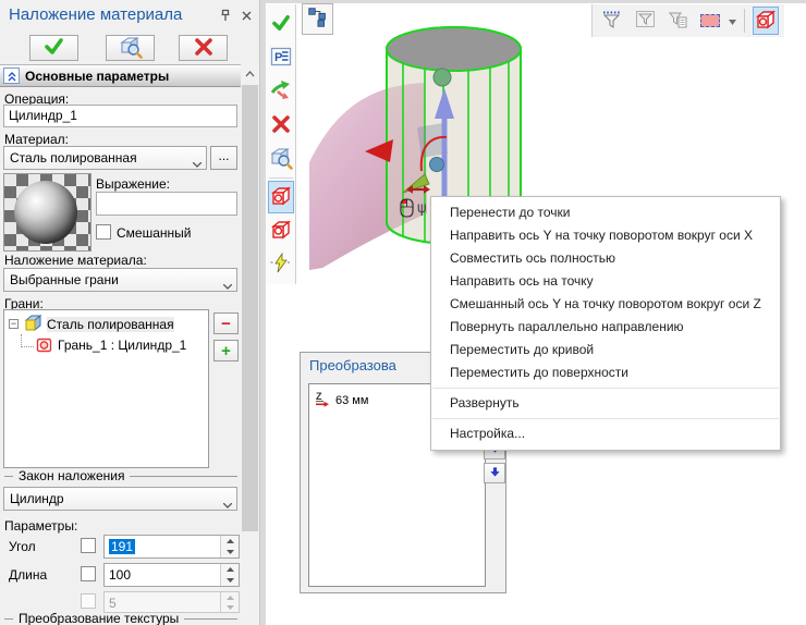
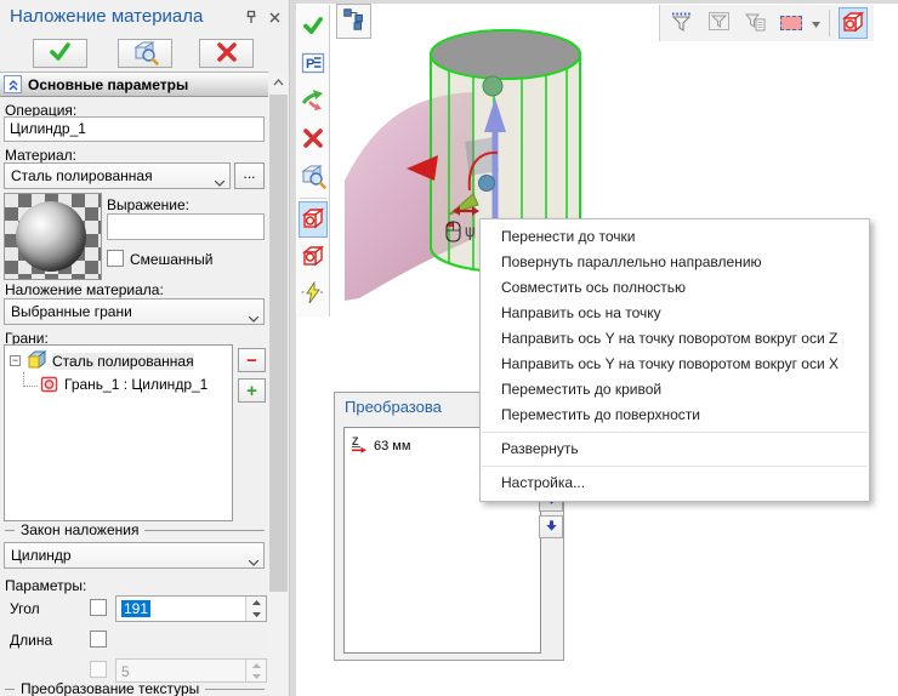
  Наложение материала
  Основные параметры
  Операция:
  Цилиндр_1
  Материал:
  Сталь полированная
  ...
  Выражение:
  Смешанный
  Наложение материала:
  Выбранные грани
  Грани:
  −
  Сталь полированная
  Грань_1 : Цилиндр_1
  −
  +
  Закон наложения
  Цилиндр
  Параметры:
  Угол
  191
  Длина
- 100
  5
  Преобразование текстуры
  P
  Преобразова
  Z
  63 мм
  Перенести до точки
- Направить ось Y на точку поворотом вокруг оси X
+ Повернуть параллельно направлению
  Совместить ось полностью
  Направить ось на точку
- Смешанный ось Y на точку поворотом вокруг оси Z
+ Направить ось Y на точку поворотом вокруг оси Z
- Повернуть параллельно направлению
+ Направить ось Y на точку поворотом вокруг оси X
  Переместить до кривой
  Переместить до поверхности
  Развернуть
  Настройка...
  ψ
